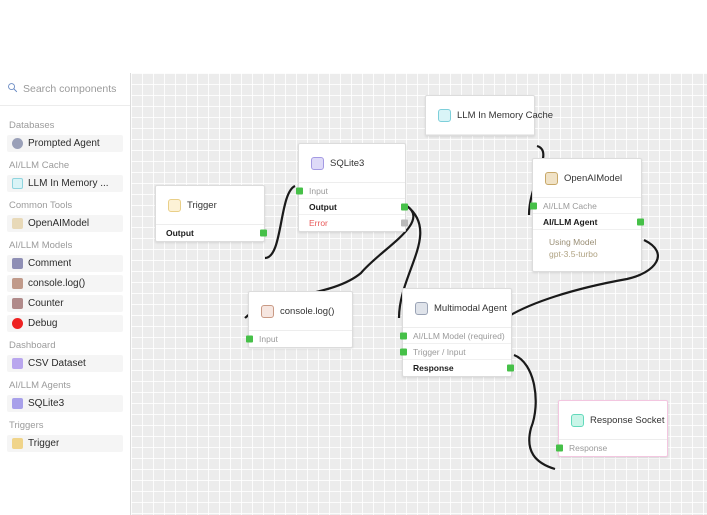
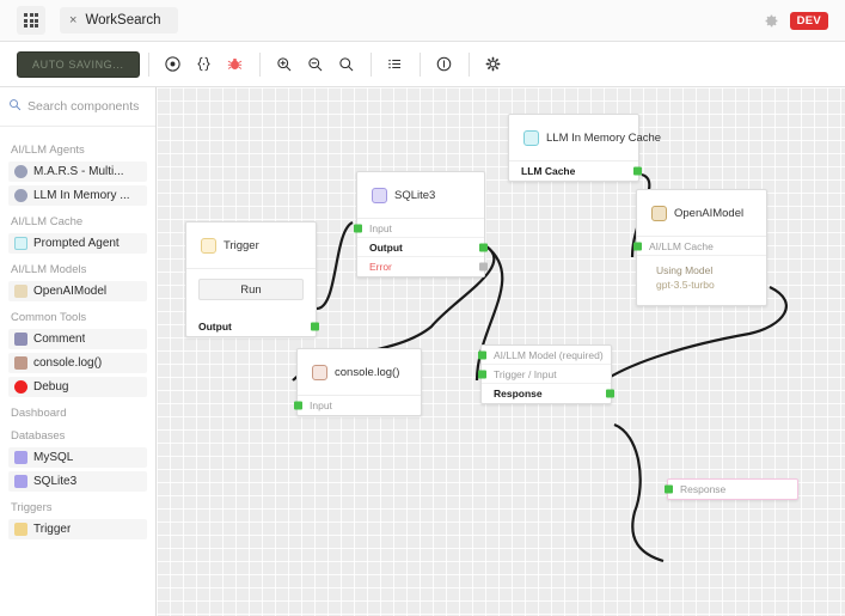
+ ×
+ WorkSearch
+ DEV
+ AUTO SAVING...
  Search components
- Databases
+ AI/LLM Agents
+ M.A.R.S - Multi...
- Prompted Agent
+ LLM In Memory ...
  AI/LLM Cache
- LLM In Memory ...
+ Prompted Agent
- Common Tools
+ AI/LLM Models
  OpenAIModel
- AI/LLM Models
+ Common Tools
  Comment
  console.log()
- Counter
  Debug
  Dashboard
- CSV Dataset
- AI/LLM Agents
+ Databases
+ MySQL
  SQLite3
  Triggers
  Trigger
  Trigger
+ Run
  Output
  SQLite3
  Input
  Output
  Error
  LLM In Memory Cache
+ LLM Cache
  OpenAIModel
  AI/LLM Cache
- AI/LLM Agent
  Using Model
  gpt-3.5-turbo
  console.log()
  Input
- Multimodal Agent
  AI/LLM Model (required)
  Trigger / Input
  Response
- Response Socket
  Response
